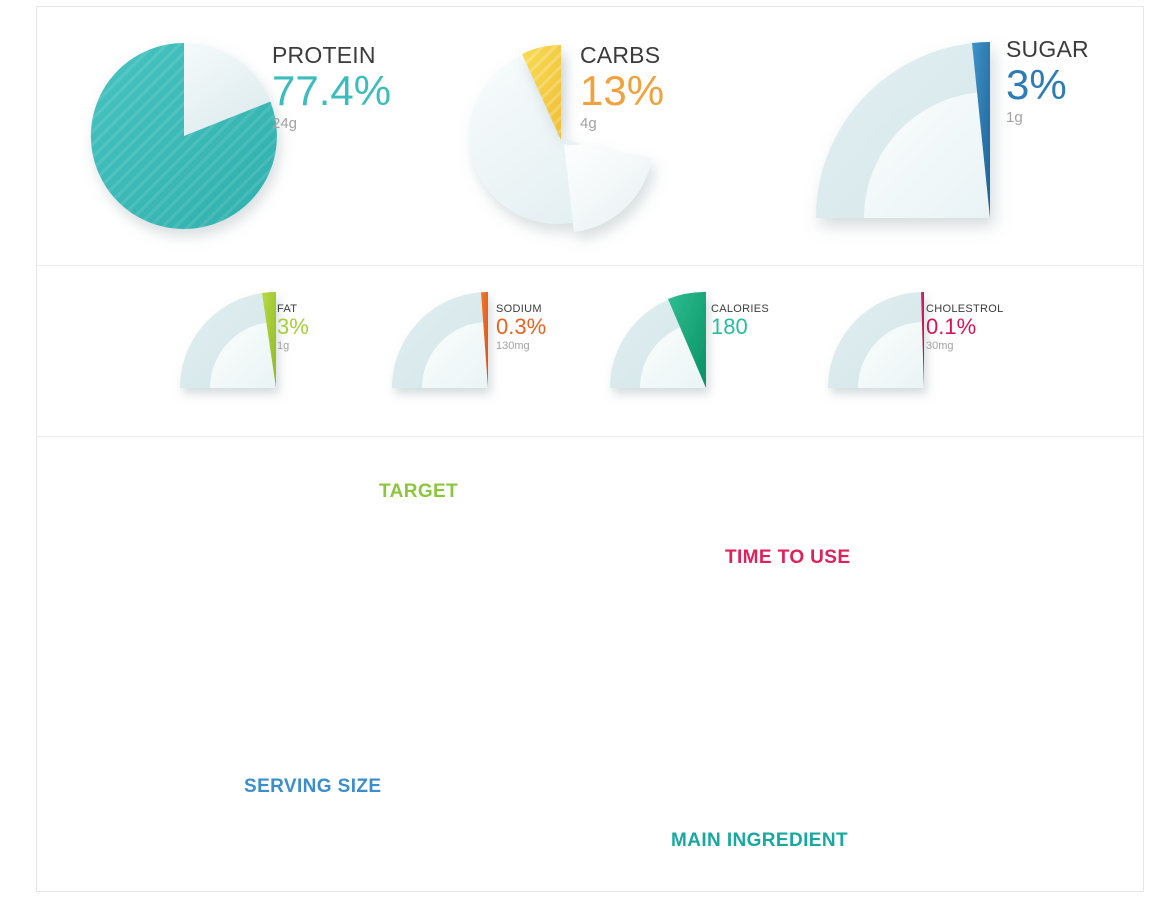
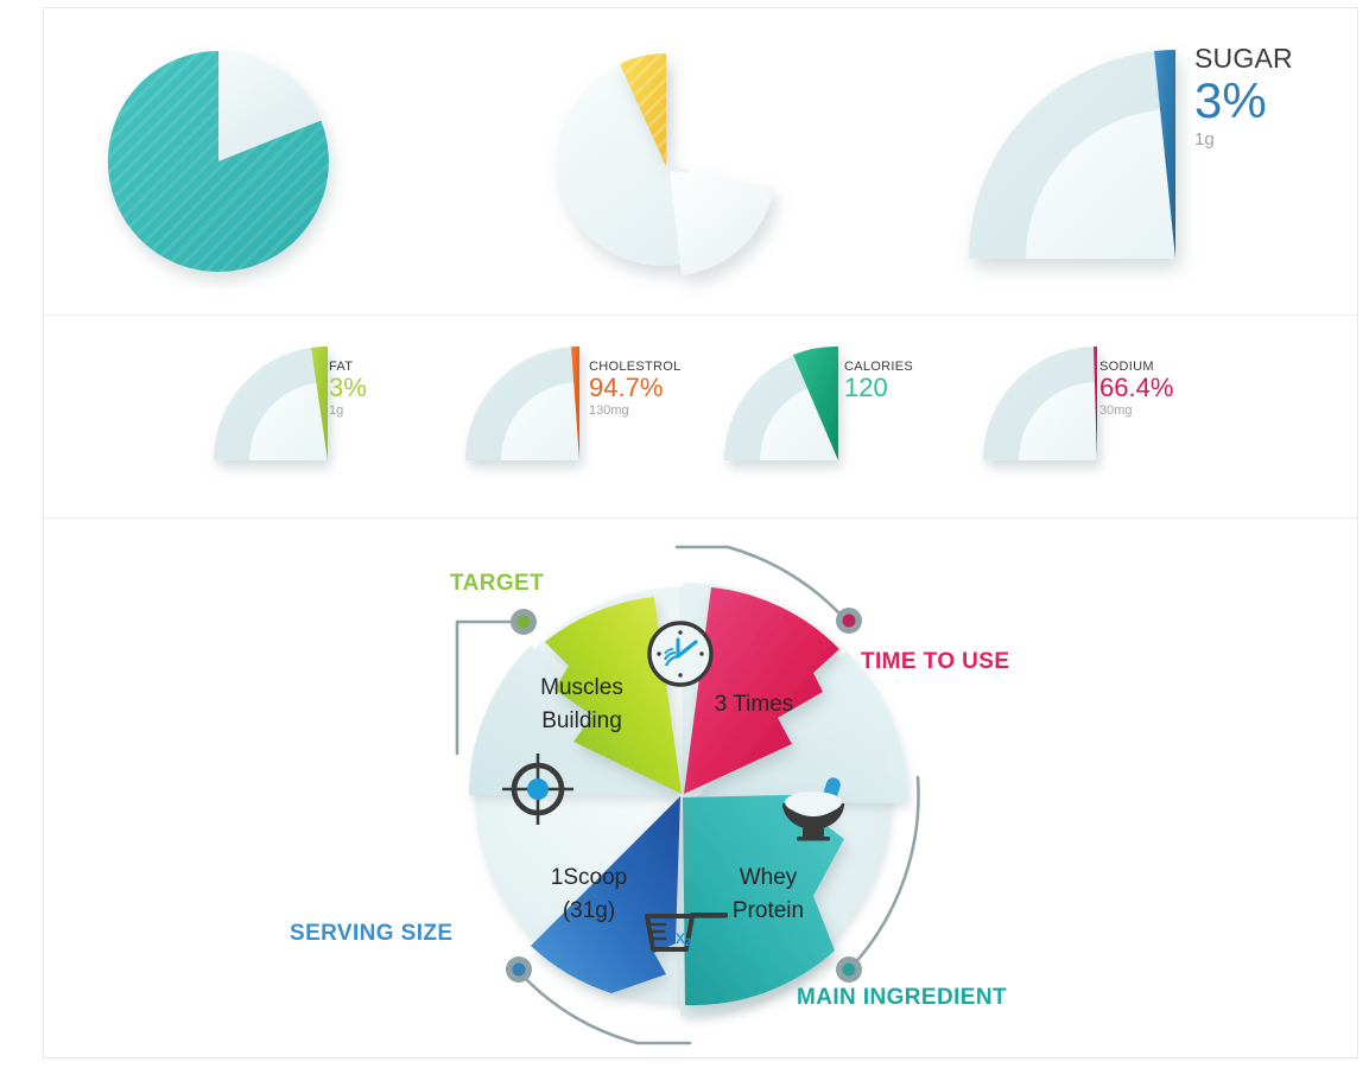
- PROTEIN
- 77.4%
- 24g
- CARBS
- 13%
- 4g
  SUGAR
  3%
  1g
  FAT
  3%
  1g
- SODIUM
+ CHOLESTROL
- 0.3%
+ 94.7%
  130mg
  CALORIES
- 180
+ 120
- CHOLESTROL
+ SODIUM
- 0.1%
+ 66.4%
  30mg
+ 3 Times
+ Whey
+ Protein
+ 1Scoop
+ (31g)
+ Muscles
+ Building
+ X
+ 2
  TARGET
  TIME TO USE
  SERVING SIZE
  MAIN INGREDIENT
